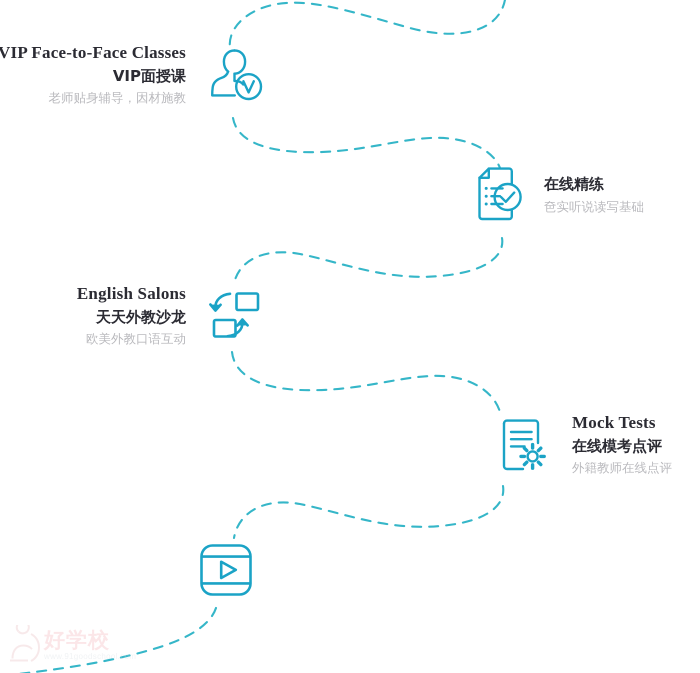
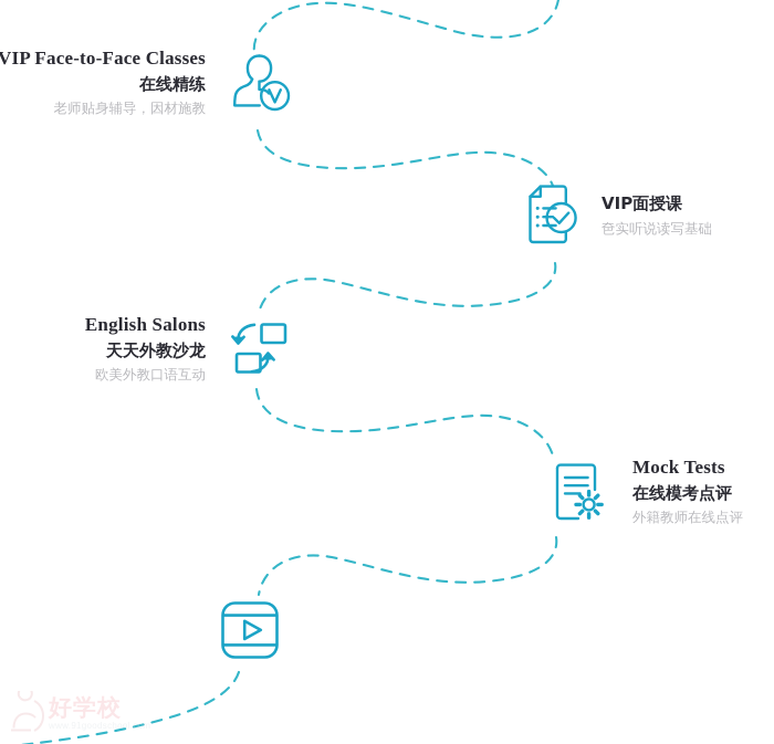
  VIP Face-to-Face Classes
- VIP面授课
+ 在线精练
  老师贴身辅导，因材施教
- 在线精练
+ VIP面授课
  夿实听说读写基础
  English Salons
  天天外教沙龙
  欧美外教口语互动
  Mock Tests
  在线模考点评
  外籍教师在线点评
  好学校
  www.91goodschool.com
